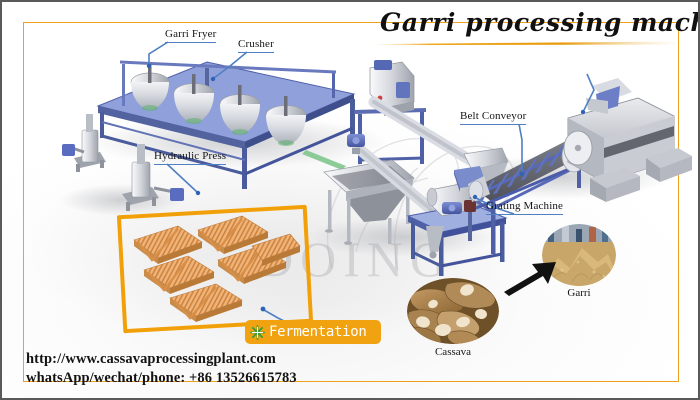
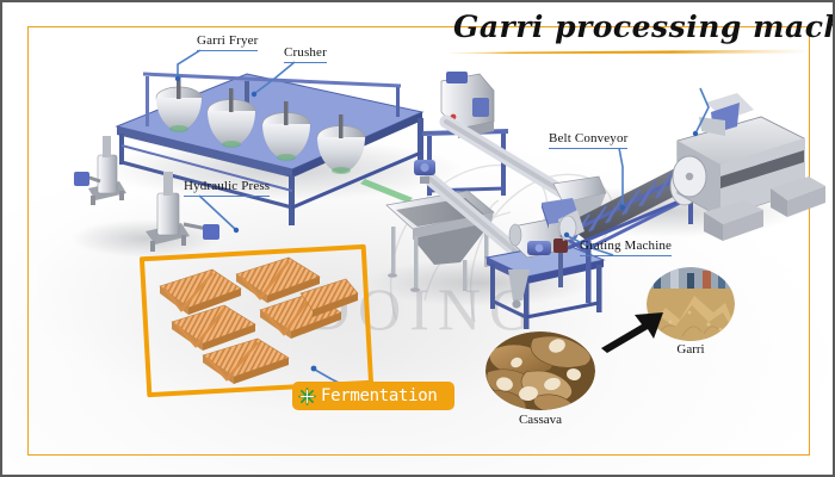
  OING
  Garri processing ma
  Garri Fryer
  Crusher
  Hydraulic Press
  Belt Conveyor
  Grating Machine
  Fermentation
  Cassava
  Garri
- http://www.cassavaprocessingplant.com
- whatsApp/wechat/phone: +86 13526615783
